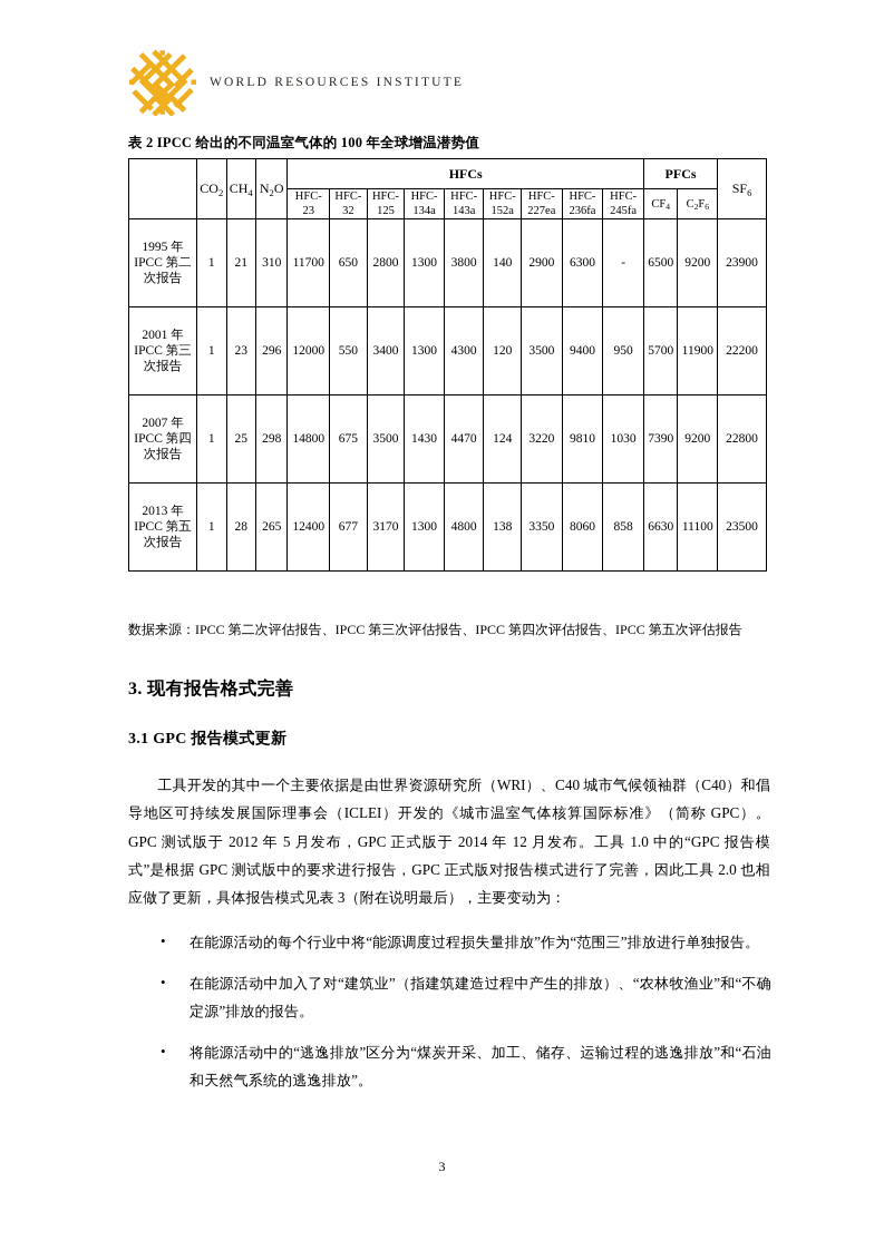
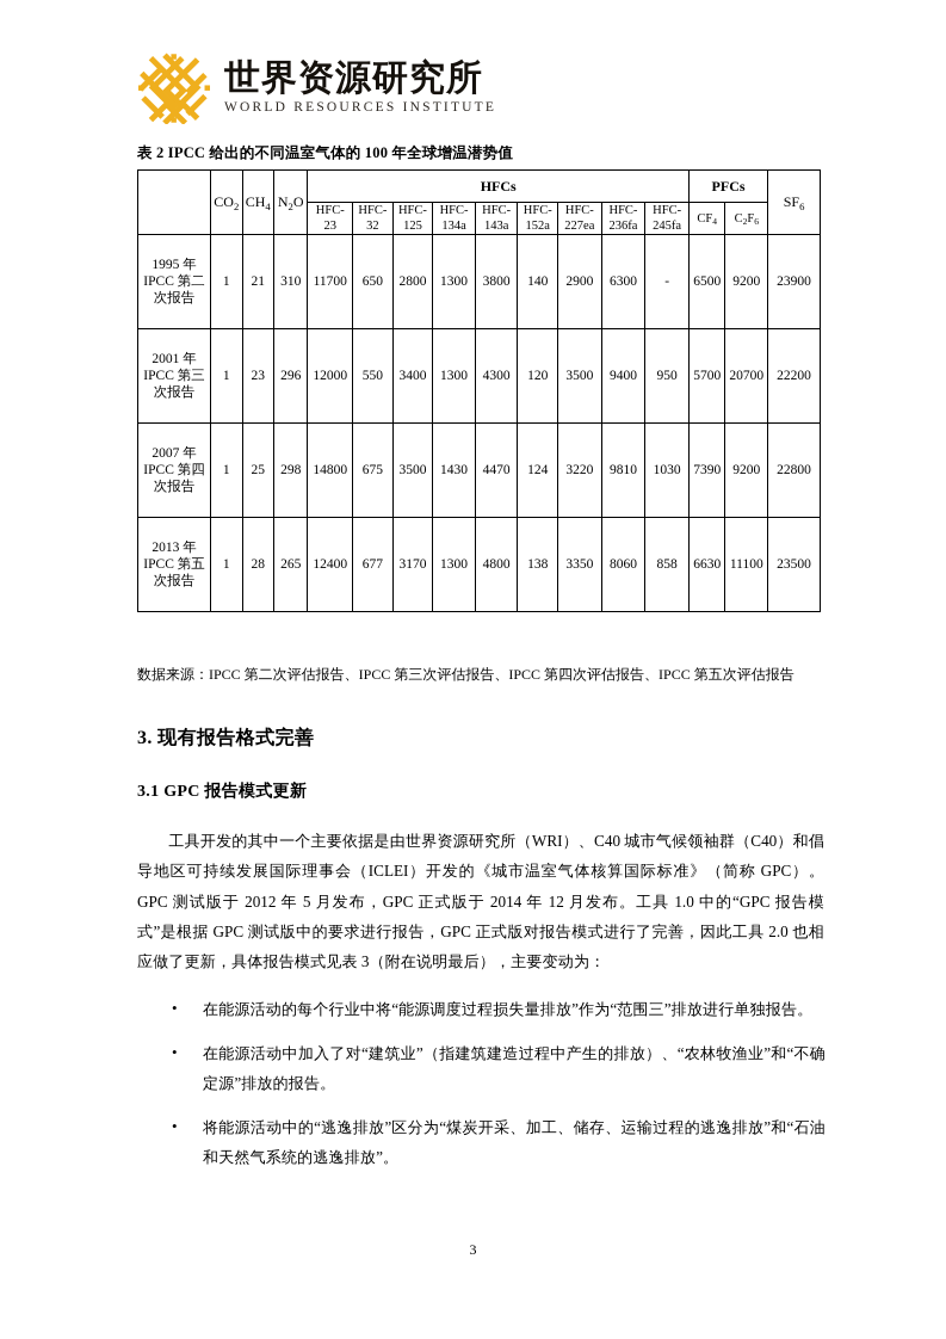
+ 世界资源研究所
  WORLD RESOURCES INSTITUTE
  表 2 IPCC 给出的不同温室气体的 100 年全球增温潜势值
  	CO2	CH4	N2O	HFCs	PFCs	SF6
  HFC-23	HFC-32	HFC-125	HFC-134a	HFC-143a	HFC-152a	HFC-227ea	HFC-236fa	HFC-245fa	CF4	C2F6
  1995 年 IPCC 第二次报告	1	21	310	11700	650	2800	1300	3800	140	2900	6300	-	6500	9200	23900
- 2001 年 IPCC 第三次报告	1	23	296	12000	550	3400	1300	4300	120	3500	9400	950	5700	11900	22200
+ 2001 年 IPCC 第三次报告	1	23	296	12000	550	3400	1300	4300	120	3500	9400	950	5700	20700	22200
  2007 年 IPCC 第四次报告	1	25	298	14800	675	3500	1430	4470	124	3220	9810	1030	7390	9200	22800
  2013 年 IPCC 第五次报告	1	28	265	12400	677	3170	1300	4800	138	3350	8060	858	6630	11100	23500
  数据来源：IPCC 第二次评估报告、IPCC 第三次评估报告、IPCC 第四次评估报告、IPCC 第五次评估报告
  3. 现有报告格式完善
  3.1 GPC 报告模式更新
  工具开发的其中一个主要依据是由世界资源研究所（WRI）、C40 城市气候领袖群（C40）和倡导地区可持续发展国际理事会（ICLEI）开发的《城市温室气体核算国际标准》（简称 GPC）。GPC 测试版于 2012 年 5 月发布，GPC 正式版于 2014 年 12 月发布。工具 1.0 中的“GPC 报告模式”是根据 GPC 测试版中的要求进行报告，GPC 正式版对报告模式进行了完善，因此工具 2.0 也相应做了更新，具体报告模式见表 3（附在说明最后），主要变动为：
  •
  在能源活动的每个行业中将“能源调度过程损失量排放”作为“范围三”排放进行单独报告。
  •
  在能源活动中加入了对“建筑业”（指建筑建造过程中产生的排放）、“农林牧渔业”和“不确定源”排放的报告。
  •
  将能源活动中的“逃逸排放”区分为“煤炭开采、加工、储存、运输过程的逃逸排放”和“石油和天然气系统的逃逸排放”。
  3
